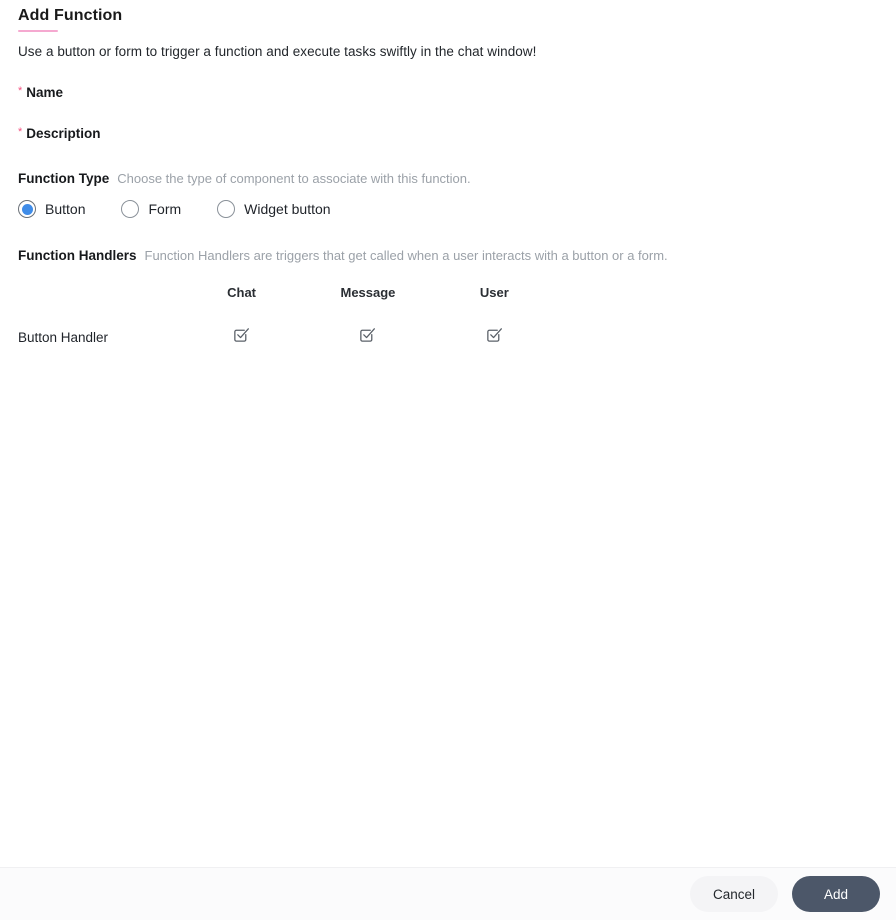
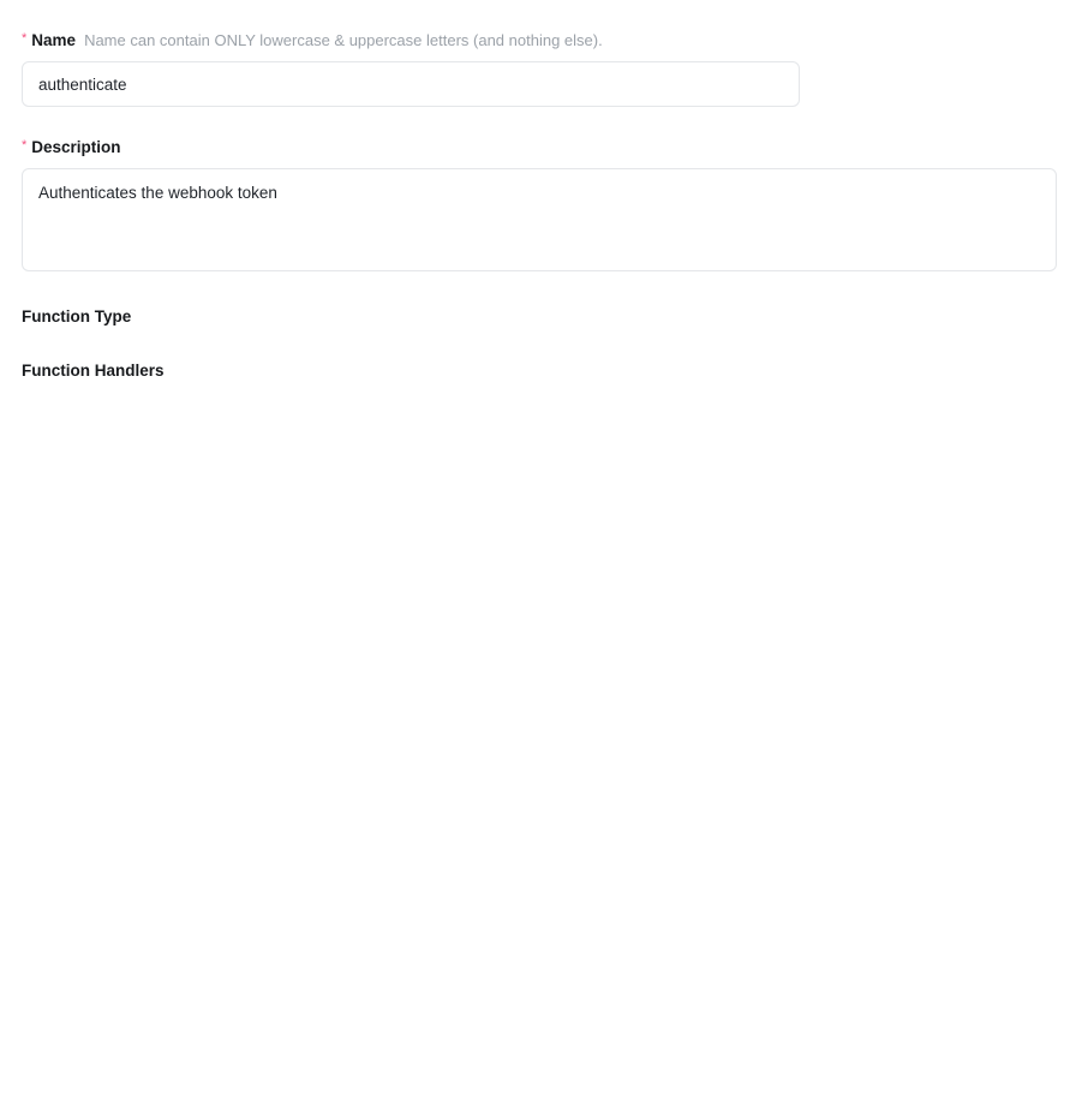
- Add Function
- Use a button or form to trigger a function and execute tasks swiftly in the chat window!
  *
  Name
+ Name can contain ONLY lowercase & uppercase letters (and nothing else).
+ authenticate
  *
  Description
+ Authenticates the webhook token
  Function Type
- Choose the type of component to associate with this function.
- Button
- Form
- Widget button
  Function Handlers
- Function Handlers are triggers that get called when a user interacts with a button or a form.
- 	Chat	Message	User
- Button Handler
- Cancel
- Add
